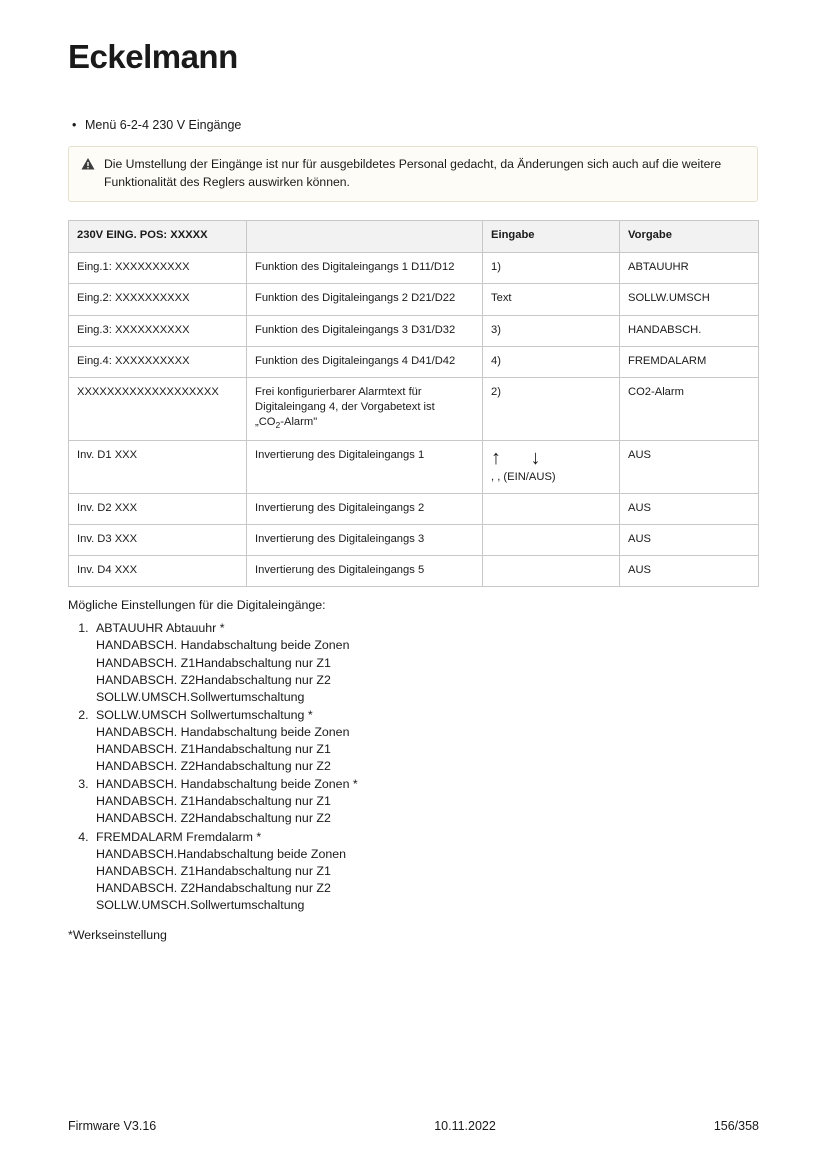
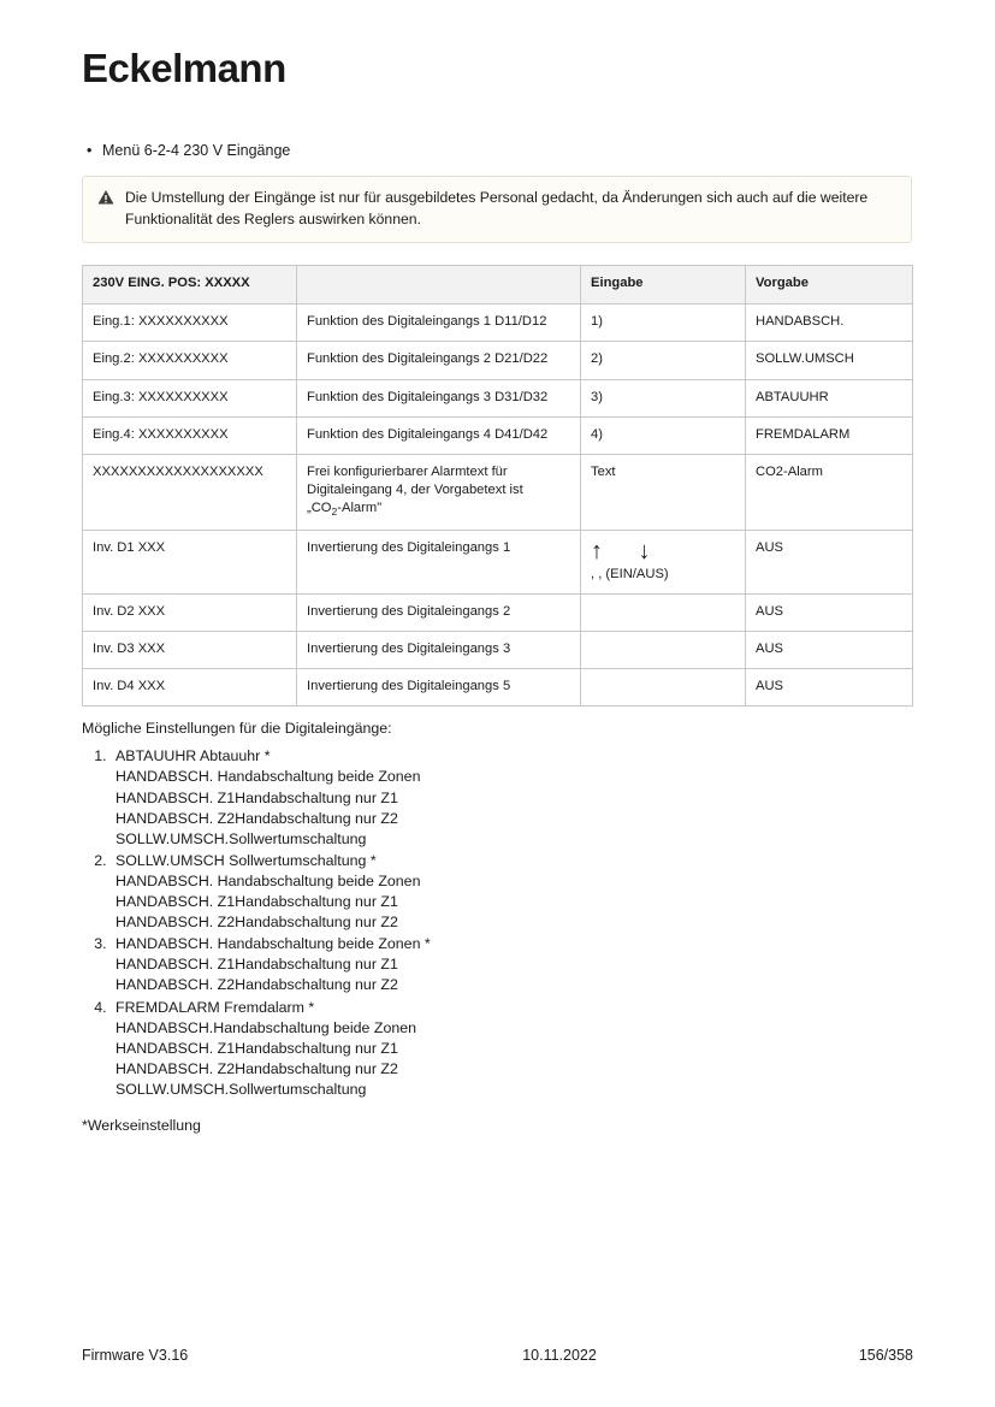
  Eckelmann
  •
  Menü 6-2-4 230 V Eingänge
  Die Umstellung der Eingänge ist nur für ausgebildetes Personal gedacht, da Änderungen sich auch auf die weitere Funktionalität des Reglers auswirken können.
  230V EING. POS: XXXXX		Eingabe	Vorgabe
- Eing.1: XXXXXXXXXX	Funktion des Digitaleingangs 1 D11/D12	1)	ABTAUUHR
+ Eing.1: XXXXXXXXXX	Funktion des Digitaleingangs 1 D11/D12	1)	HANDABSCH.
- Eing.2: XXXXXXXXXX	Funktion des Digitaleingangs 2 D21/D22	Text	SOLLW.UMSCH
+ Eing.2: XXXXXXXXXX	Funktion des Digitaleingangs 2 D21/D22	2)	SOLLW.UMSCH
- Eing.3: XXXXXXXXXX	Funktion des Digitaleingangs 3 D31/D32	3)	HANDABSCH.
+ Eing.3: XXXXXXXXXX	Funktion des Digitaleingangs 3 D31/D32	3)	ABTAUUHR
  Eing.4: XXXXXXXXXX	Funktion des Digitaleingangs 4 D41/D42	4)	FREMDALARM
- XXXXXXXXXXXXXXXXXXX	Frei konfigurierbarer Alarmtext für Digitaleingang 4, der Vorgabetext ist „CO2-Alarm"	2)	CO2-Alarm
+ XXXXXXXXXXXXXXXXXXX	Frei konfigurierbarer Alarmtext für Digitaleingang 4, der Vorgabetext ist „CO2-Alarm"	Text	CO2-Alarm
  Inv. D1 XXX	Invertierung des Digitaleingangs 1	↑ ↓ , , (EIN/AUS)	AUS
  Inv. D2 XXX	Invertierung des Digitaleingangs 2		AUS
  Inv. D3 XXX	Invertierung des Digitaleingangs 3		AUS
  Inv. D4 XXX	Invertierung des Digitaleingangs 5		AUS
  Mögliche Einstellungen für die Digitaleingänge:
  ABTAUUHR Abtauuhr *
  HANDABSCH. Handabschaltung beide Zonen
  HANDABSCH. Z1Handabschaltung nur Z1
  HANDABSCH. Z2Handabschaltung nur Z2
  SOLLW.UMSCH.Sollwertumschaltung
  SOLLW.UMSCH Sollwertumschaltung *
  HANDABSCH. Handabschaltung beide Zonen
  HANDABSCH. Z1Handabschaltung nur Z1
  HANDABSCH. Z2Handabschaltung nur Z2
  HANDABSCH. Handabschaltung beide Zonen *
  HANDABSCH. Z1Handabschaltung nur Z1
  HANDABSCH. Z2Handabschaltung nur Z2
  FREMDALARM Fremdalarm *
  HANDABSCH.Handabschaltung beide Zonen
  HANDABSCH. Z1Handabschaltung nur Z1
  HANDABSCH. Z2Handabschaltung nur Z2
  SOLLW.UMSCH.Sollwertumschaltung
  *Werkseinstellung
  Firmware V3.16
  10.11.2022
  156/358
